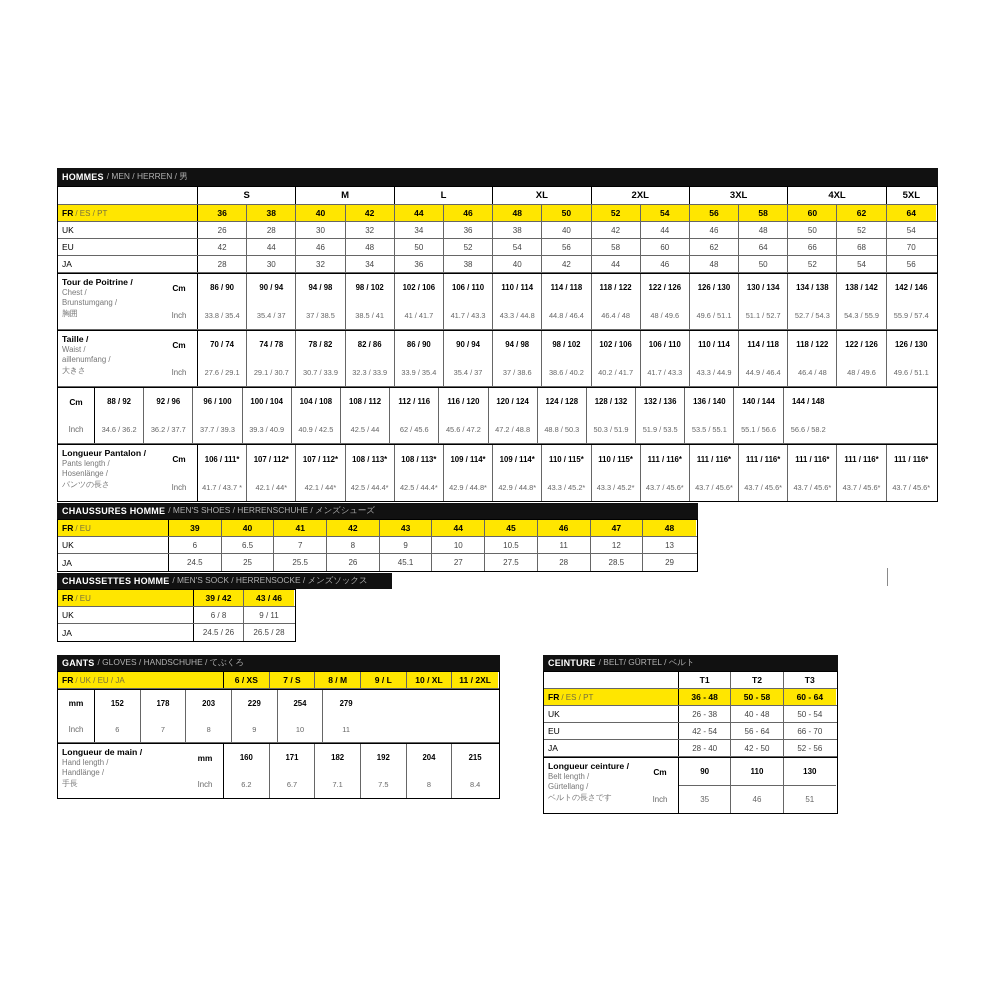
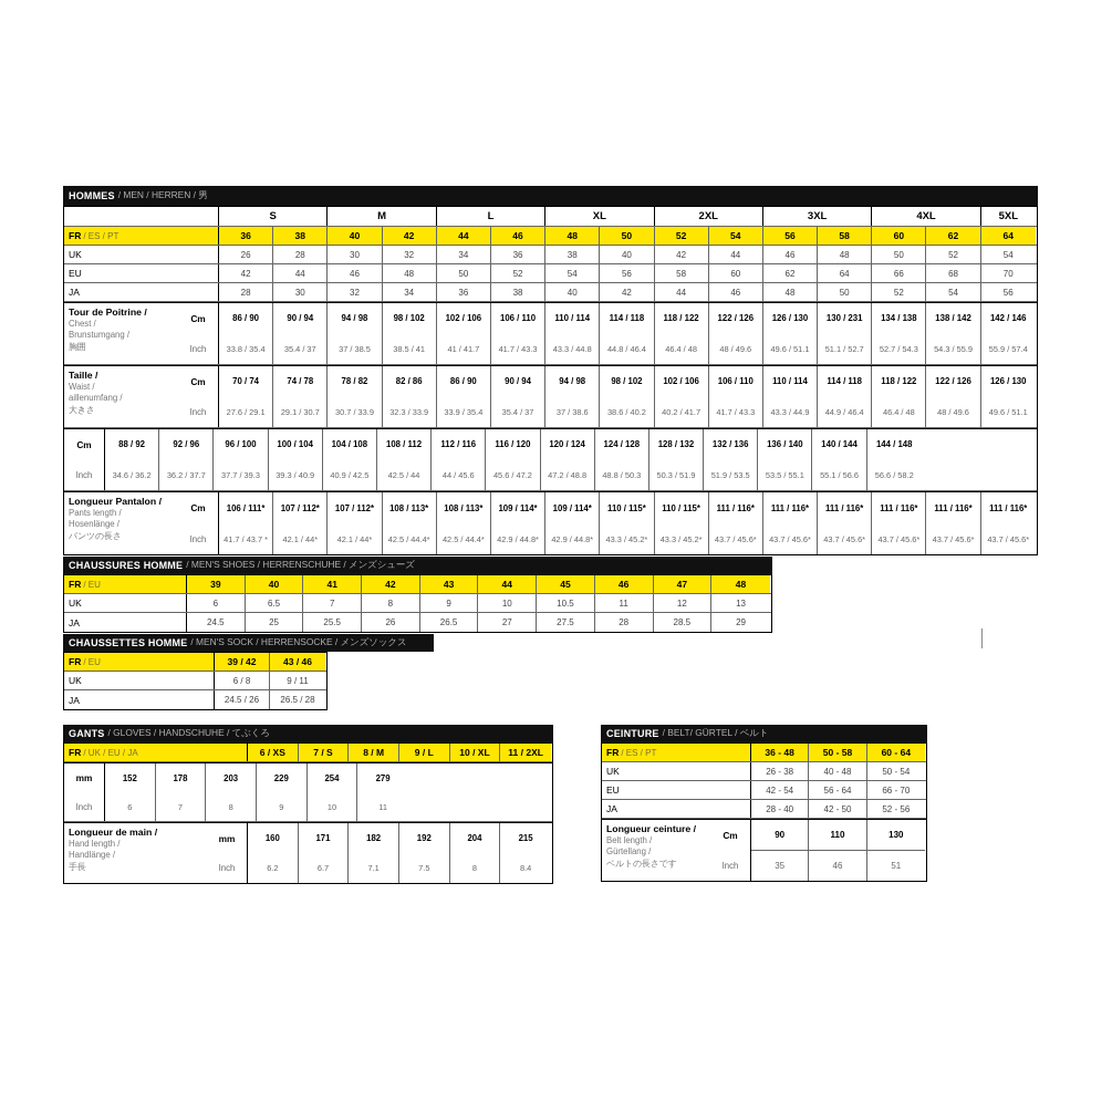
  HOMMES
  / MEN / HERREN / 男
  S
  M
  L
  XL
  2XL
  3XL
  4XL
  5XL
  FR
  / ES / PT
  36
  38
  40
  42
  44
  46
  48
  50
  52
  54
  56
  58
  60
  62
  64
  UK
  26
  28
  30
  32
  34
  36
  38
  40
  42
  44
  46
  48
  50
  52
  54
  EU
  42
  44
  46
  48
  50
  52
  54
  56
  58
  60
  62
  64
  66
  68
  70
  JA
  28
  30
  32
  34
  36
  38
  40
  42
  44
  46
  48
  50
  52
  54
  56
  Tour de Poitrine /
  Chest /
  Brunstumgang /
  胸囲
  Cm
  Inch
  86 / 90
  33.8 / 35.4
  90 / 94
  35.4 / 37
  94 / 98
  37 / 38.5
  98 / 102
  38.5 / 41
  102 / 106
  41 / 41.7
  106 / 110
  41.7 / 43.3
  110 / 114
  43.3 / 44.8
  114 / 118
  44.8 / 46.4
  118 / 122
  46.4 / 48
  122 / 126
  48 / 49.6
  126 / 130
  49.6 / 51.1
- 130 / 134
+ 130 / 231
  51.1 / 52.7
  134 / 138
  52.7 / 54.3
  138 / 142
  54.3 / 55.9
  142 / 146
  55.9 / 57.4
  Taille /
  Waist /
  aillenumfang /
  大きさ
  Cm
  Inch
  70 / 74
  27.6 / 29.1
  74 / 78
  29.1 / 30.7
  78 / 82
  30.7 / 33.9
  82 / 86
  32.3 / 33.9
  86 / 90
  33.9 / 35.4
  90 / 94
  35.4 / 37
  94 / 98
  37 / 38.6
  98 / 102
  38.6 / 40.2
  102 / 106
  40.2 / 41.7
  106 / 110
  41.7 / 43.3
  110 / 114
  43.3 / 44.9
  114 / 118
  44.9 / 46.4
  118 / 122
  46.4 / 48
  122 / 126
  48 / 49.6
  126 / 130
  49.6 / 51.1
  Cm
  Inch
  88 / 92
  34.6 / 36.2
  92 / 96
  36.2 / 37.7
  96 / 100
  37.7 / 39.3
  100 / 104
  39.3 / 40.9
  104 / 108
  40.9 / 42.5
  108 / 112
  42.5 / 44
  112 / 116
- 62 / 45.6
+ 44 / 45.6
  116 / 120
  45.6 / 47.2
  120 / 124
  47.2 / 48.8
  124 / 128
  48.8 / 50.3
  128 / 132
  50.3 / 51.9
  132 / 136
  51.9 / 53.5
  136 / 140
  53.5 / 55.1
  140 / 144
  55.1 / 56.6
  144 / 148
  56.6 / 58.2
  Longueur Pantalon /
  Pants length /
  Hosenlänge /
  パンツの長さ
  Cm
  Inch
  106 / 111*
  41.7 / 43.7 *
  107 / 112*
  42.1 / 44*
  107 / 112*
  42.1 / 44*
  108 / 113*
  42.5 / 44.4*
  108 / 113*
  42.5 / 44.4*
  109 / 114*
  42.9 / 44.8*
  109 / 114*
  42.9 / 44.8*
  110 / 115*
  43.3 / 45.2*
  110 / 115*
  43.3 / 45.2*
  111 / 116*
  43.7 / 45.6*
  111 / 116*
  43.7 / 45.6*
  111 / 116*
  43.7 / 45.6*
  111 / 116*
  43.7 / 45.6*
  111 / 116*
  43.7 / 45.6*
  111 / 116*
  43.7 / 45.6*
  CHAUSSURES HOMME
  / MEN'S SHOES / HERRENSCHUHE / メンズシューズ
  FR
  / EU
  39
  40
  41
  42
  43
  44
  45
  46
  47
  48
  UK
  6
  6.5
  7
  8
  9
  10
  10.5
  11
  12
  13
  JA
  24.5
  25
  25.5
  26
- 45.1
+ 26.5
  27
  27.5
  28
  28.5
  29
  CHAUSSETTES HOMME
  / MEN'S SOCK / HERRENSOCKE / メンズソックス
  FR
  / EU
  39 / 42
  43 / 46
  UK
  6 / 8
  9 / 11
  JA
  24.5 / 26
  26.5 / 28
  GANTS
  / GLOVES / HANDSCHUHE / てぶくろ
  FR
  / UK / EU / JA
  6 / XS
  7 / S
  8 / M
  9 / L
  10 / XL
  11 / 2XL
  mm
  Inch
  152
  6
  178
  7
  203
  8
  229
  9
  254
  10
  279
  11
  Longueur de main /
  Hand length /
  Handlänge /
  手長
  mm
  Inch
  160
  6.2
  171
  6.7
  182
  7.1
  192
  7.5
  204
  8
  215
  8.4
  CEINTURE
  / BELT/ GÜRTEL / ベルト
- T1
- T2
- T3
  FR
  / ES / PT
  36 - 48
  50 - 58
  60 - 64
  UK
  26 - 38
  40 - 48
  50 - 54
  EU
  42 - 54
  56 - 64
  66 - 70
  JA
  28 - 40
  42 - 50
  52 - 56
  Longueur ceinture /
  Belt length /
  Gürtellang /
  ベルトの長さです
  Cm
  Inch
  90
  35
  110
  46
  130
  51
